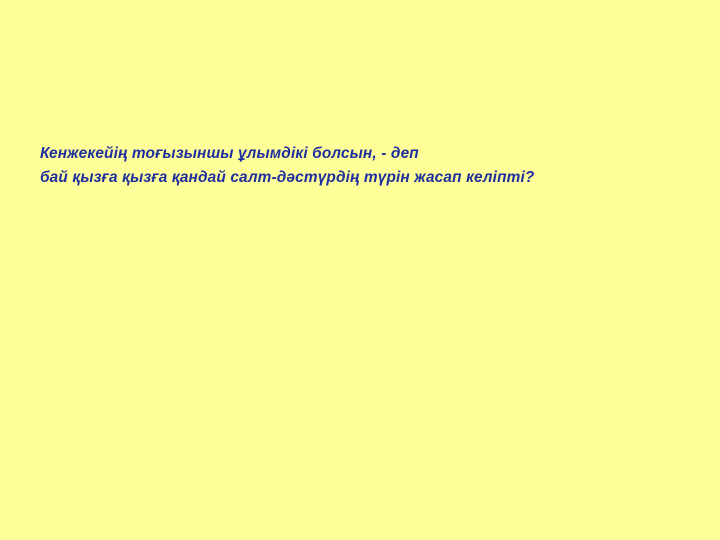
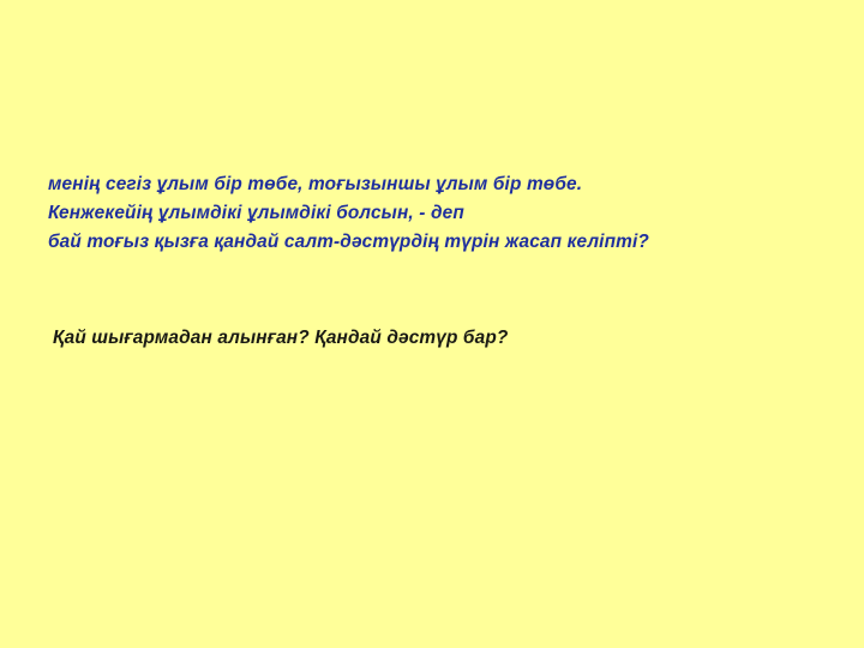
+ менің сегіз ұлым бір төбе, тоғызыншы ұлым бір төбе.
- Кенжекейің тоғызыншы ұлымдікі болсын, - деп
+ Кенжекейің ұлымдікі ұлымдікі болсын, - деп
- бай қызға қызға қандай салт-дәстүрдің түрін жасап келіпті?
+ бай тоғыз қызға қандай салт-дәстүрдің түрін жасап келіпті?
+ Қай шығармадан алынған? Қандай дәстүр бар?
